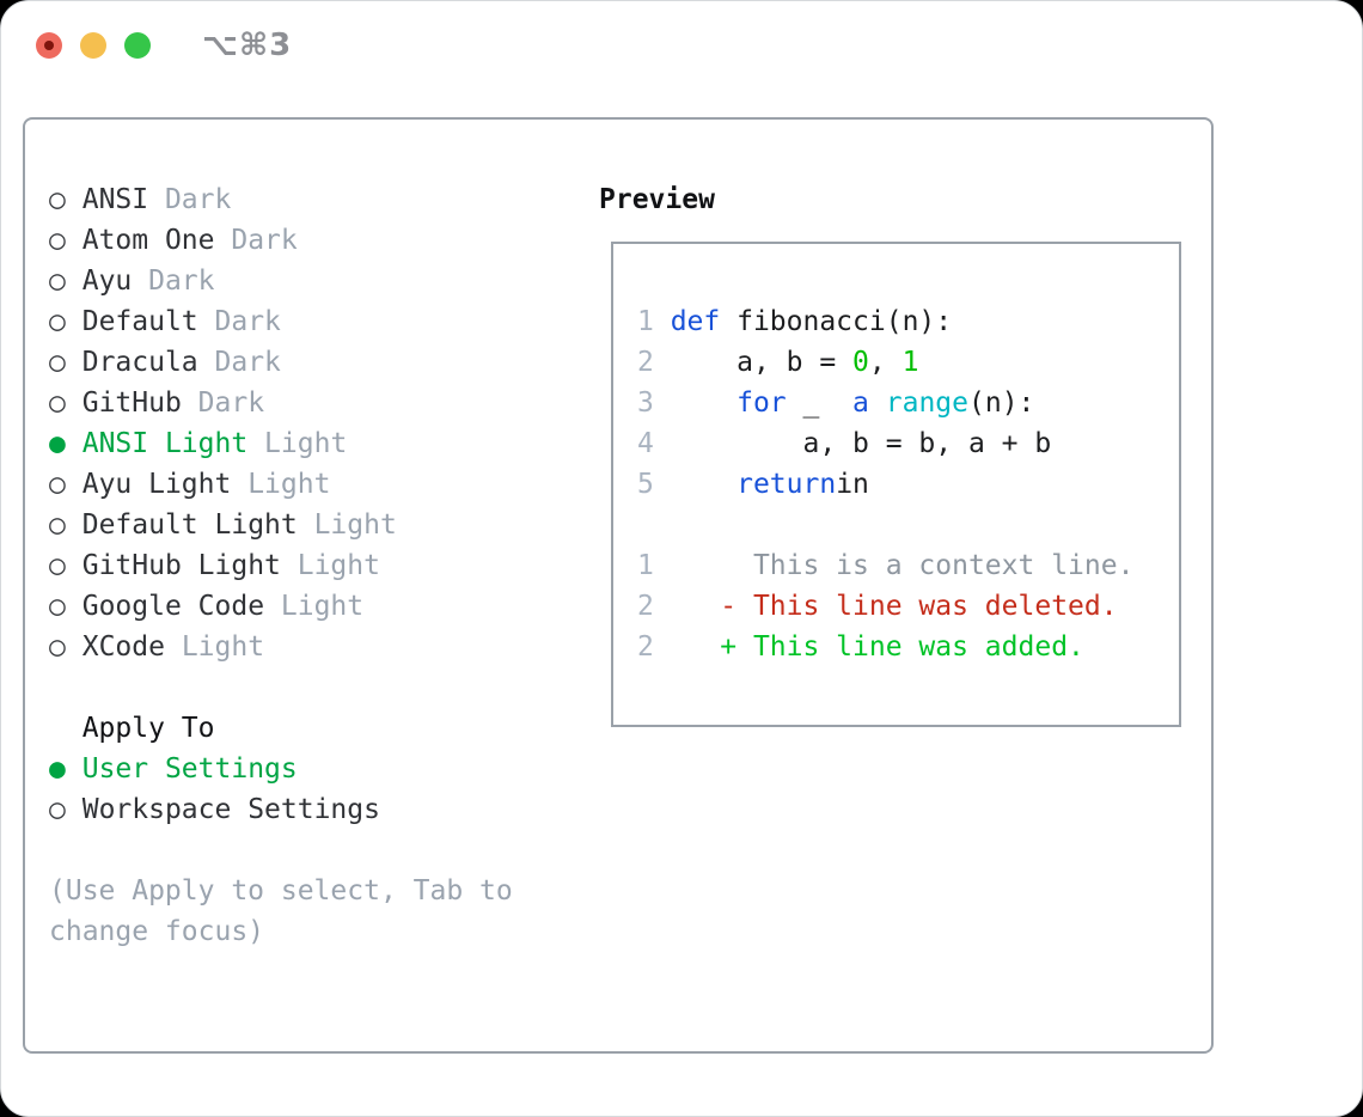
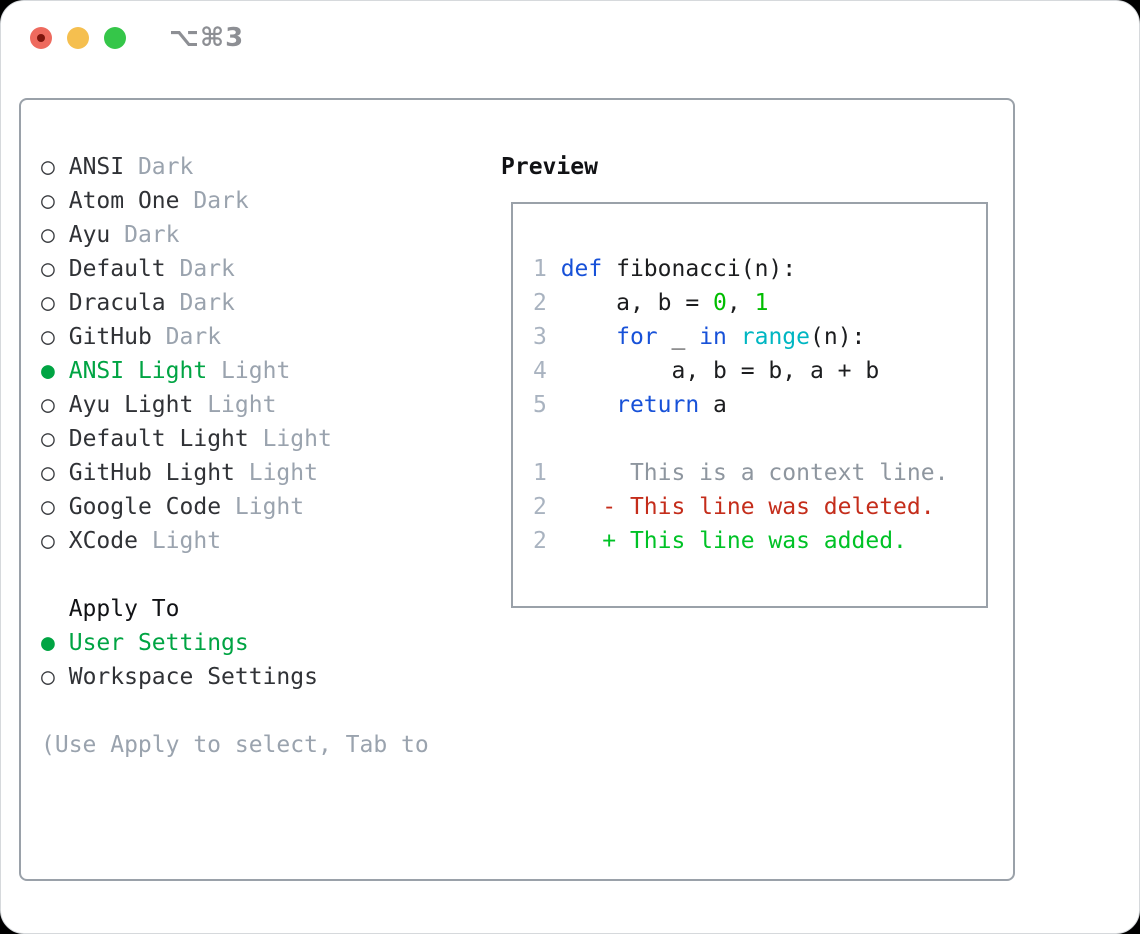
  ⌥⌘3
  ○ ANSI Dark
  ○ Atom One Dark
  ○ Ayu Dark
  ○ Default Dark
  ○ Dracula Dark
  ○ GitHub Dark
  ● ANSI Light Light
  ○ Ayu Light Light
  ○ Default Light Light
  ○ GitHub Light Light
  ○ Google Code Light
  ○ XCode Light
  Apply To
  ● User Settings
  ○ Workspace Settings
  (Use Apply to select, Tab to
- change focus)
  Preview
  1 def fibonacci(n):
  2 a, b = 0, 1
- 3 for _ a range(n):
+ 3 for _ in range(n):
  4 a, b = b, a + b
- 5 returnin
+ 5 return a
  1 This is a context line.
  2 - This line was deleted.
  2 + This line was added.
